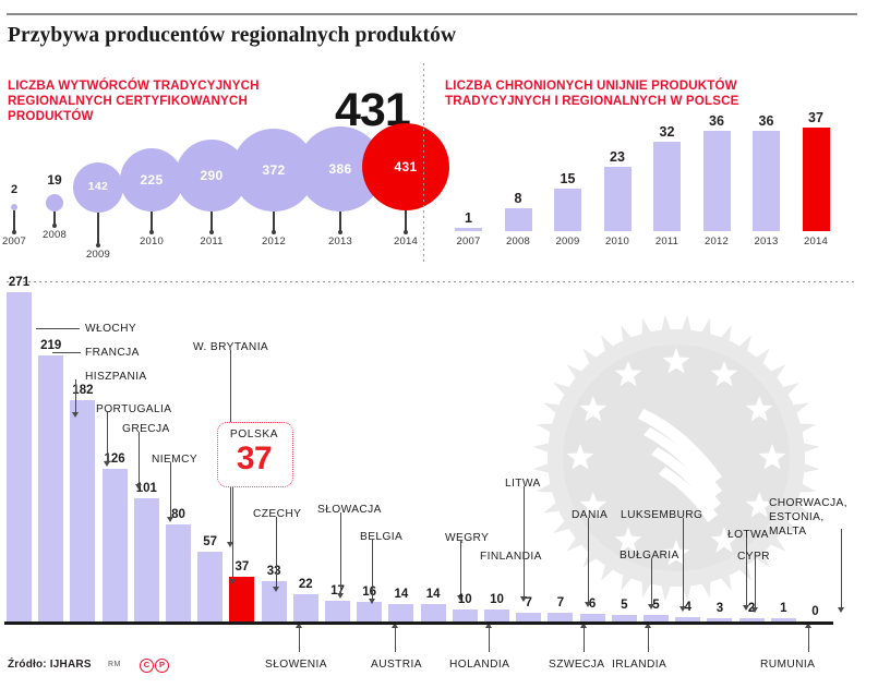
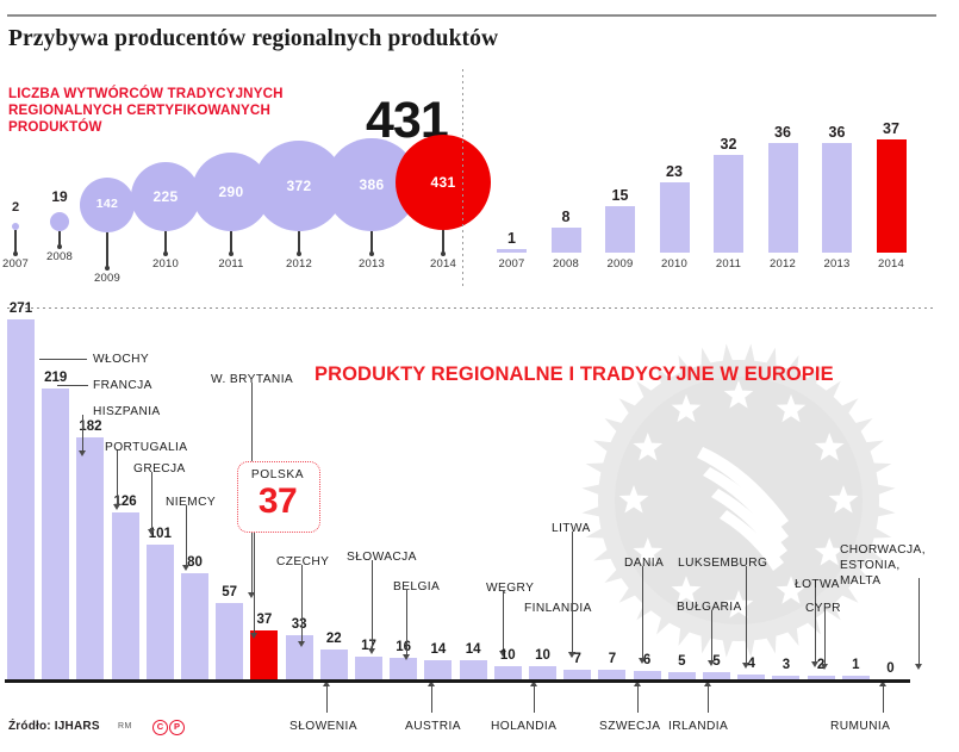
  Przybywa producentów regionalnych produktów
  LICZBA WYTWÓRCÓW TRADYCYJNYCH REGIONALNYCH CERTYFIKOWANYCH PRODUKTÓW
  431
  2
  2007
  19
  2008
  142
  2009
  225
  2010
  290
  2011
  372
  2012
  386
  2013
  431
  2014
- LICZBA CHRONIONYCH UNIJNIE PRODUKTÓW TRADYCYJNYCH I REGIONALNYCH W POLSCE
  1
  2007
  8
  2008
  15
  2009
  23
  2010
  32
  2011
  36
  2012
  36
  2013
  37
  2014
+ PRODUKTY REGIONALNE I TRADYCYJNE W EUROPIE
  271
  WŁOCHY
  219
  FRANCJA
  HISZPANIA
  PORTUGALIA
  101
  GRECJA
  80
  NIEMCY
  57
  W. BRYTANIA
  37
  CZECHY
  22
  SŁOWENIA
  SŁOWACJA
  BELGIA
  14
  AUSTRIA
  14
  WĘGRY
  10
  HOLANDIA
  10
  FINLANDIA
  7
  LITWA
  7
  SZWECJA
  6
  DANIA
  5
  IRLANDIA
  5
  BUŁGARIA
  4
  LUKSEMBURG
  3
  ŁOTWA
  2
  CYPR
  1
  RUMUNIA
  0
  CHORWACJA, ESTONIA, MALTA
  POLSKA
  37
  Źródło: IJHARS
  C
  P
